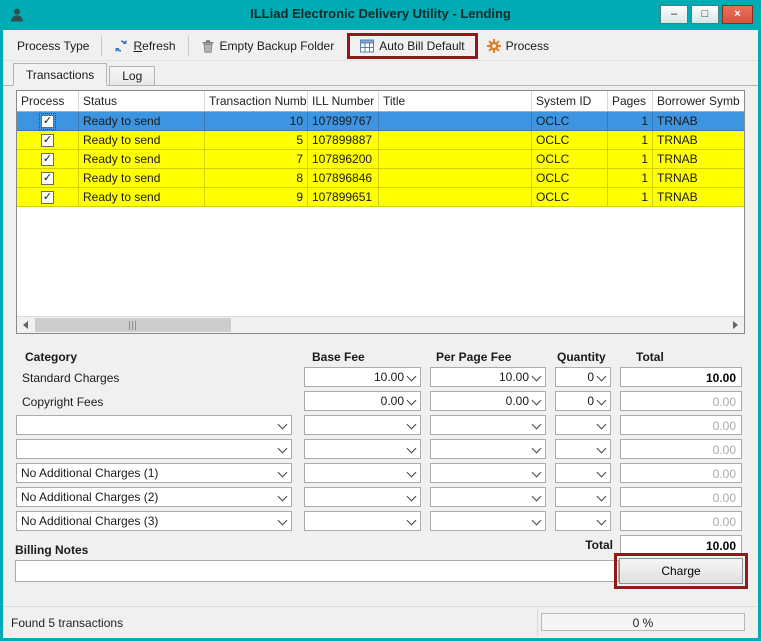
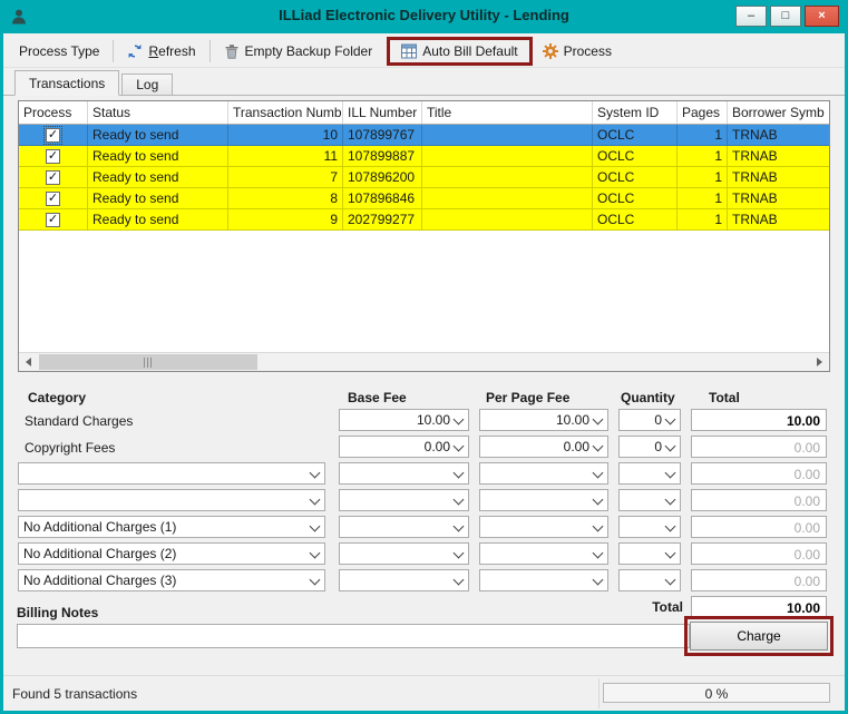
  ILLiad Electronic Delivery Utility - Lending
  –
  □
  ×
  Process Type
  Refresh
  Empty Backup Folder
  Auto Bill Default
  Process
  Transactions
  Log
  Process
  Status
  Transaction Numb
  ILL Number
  Title
  System ID
  Pages
  Borrower Symb
  ✓
  Ready to send
  10
  107899767
  OCLC
  1
  TRNAB
  ✓
  Ready to send
- 5
+ 11
  107899887
  OCLC
  1
  TRNAB
  ✓
  Ready to send
  7
  107896200
  OCLC
  1
  TRNAB
  ✓
  Ready to send
  8
  107896846
  OCLC
  1
  TRNAB
  ✓
  Ready to send
  9
- 107899651
+ 202799277
  OCLC
  1
  TRNAB
  Category
  Base Fee
  Per Page Fee
  Quantity
  Total
  Standard Charges
  10.00
  10.00
  0
  10.00
  Copyright Fees
  0.00
  0.00
  0
  0.00
  0.00
  0.00
  No Additional Charges (1)
  0.00
  No Additional Charges (2)
  0.00
  No Additional Charges (3)
  0.00
  Total
  10.00
  Billing Notes
  Charge
  Found 5 transactions
  0 %
